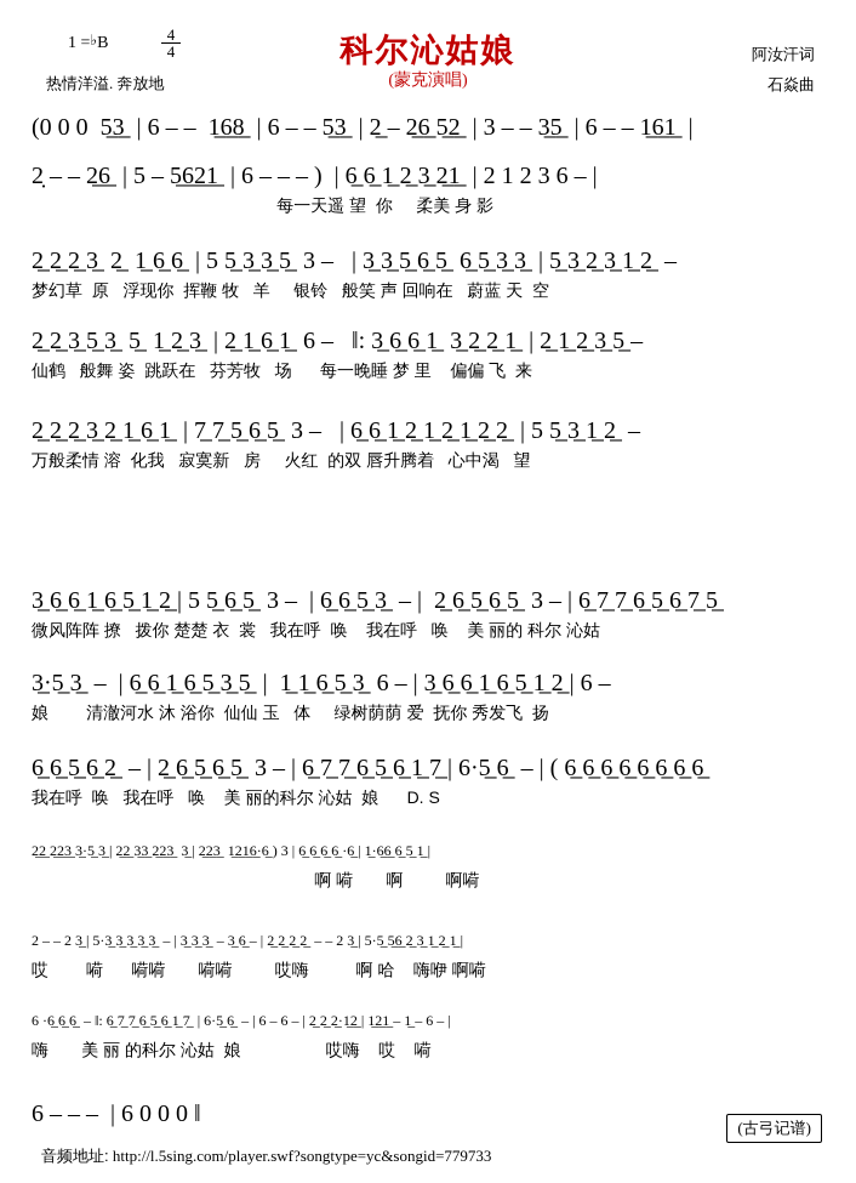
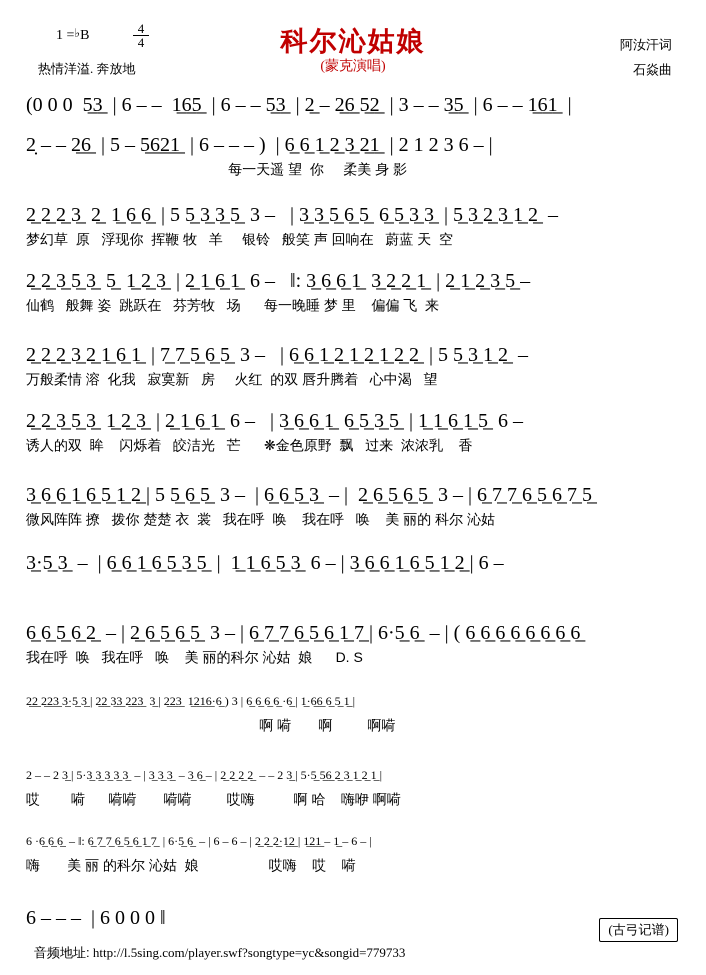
  1 =♭B
  4
  4
  热情洋溢. 奔放地
  科尔沁姑娘
  (蒙克演唱)
  阿汝汗词
  石焱曲
- (0 0 0 5̲3̲ | 6 – – 1̲6̲8̲ | 6 – – 5̲3̲ | 2̲ – 2̲6̲ 5̲2̲ | 3 – – 3̲5̲ | 6 – – 1̲6̲1̲ |
+ (0 0 0 5̲3̲ | 6 – – 1̲6̲5̲ | 6 – – 5̲3̲ | 2̲ – 2̲6̲ 5̲2̲ | 3 – – 3̲5̲ | 6 – – 1̲6̲1̲ |
  2̣ – – 2̲6̲ | 5 – 5̲6̲2̲1̲ | 6 – – – ) | 6̲ 6̲ 1̲ 2̲ 3̲ 2̲1̲ | 2 1 2 3 6 – |
  每一天遥 望 你 柔美 身 影
  2̲ 2̲ 2̲ 3̲ 2̲ 1̲ 6̲ 6̲ | 5 5̲ 3̲ 3̲ 5̲ 3 – | 3̲ 3̲ 5̲ 6̲ 5̲ 6̲ 5̲ 3̲ 3̲ | 5̲ 3̲ 2̲ 3̲ 1̲ 2̲ –
  梦幻草 原 浮现你 挥鞭 牧 羊 银铃 般笑 声 回响在 蔚蓝 天 空
  2̲ 2̲ 3̲ 5̲ 3̲ 5̲ 1̲ 2̲ 3̲ | 2̲ 1̲ 6̲ 1̲ 6 – ‖: 3̲ 6̲ 6̲ 1̲ 3̲ 2̲ 2̲ 1̲ | 2̲ 1̲ 2̲ 3̲ 5̲ –
  仙鹤 般舞 姿 跳跃在 芬芳牧 场 每一晚睡 梦 里 偏偏 飞 来
  2̲ 2̲ 2̲ 3̲ 2̲ 1̲ 6̲ 1̲ | 7̲ 7̲ 5̲ 6̲ 5̲ 3 – | 6̲ 6̲ 1̲ 2̲ 1̲ 2̲ 1̲ 2̲ 2̲ | 5 5̲ 3̲ 1̲ 2̲ –
  万般柔情 溶 化我 寂寞新 房 火红 的双 唇升腾着 心中渴 望
+ 2̲ 2̲ 3̲ 5̲ 3̲ 1̲ 2̲ 3̲ | 2̲ 1̲ 6̲ 1̲ 6 – | 3̲ 6̲ 6̲ 1̲ 6̲ 5̲ 3̲ 5̲ | 1̲ 1̲ 6̲ 1̲ 5̲ 6 –
+ 诱人的双 眸 闪烁着 皎洁光 芒 ❋金色原野 飘 过来 浓浓乳 香
  3̲ 6̲ 6̲ 1̲ 6̲ 5̲ 1̲ 2̲ | 5 5̲ 6̲ 5̲ 3 – | 6̲ 6̲ 5̲ 3̲ – | 2̲ 6̲ 5̲ 6̲ 5̲ 3 – | 6̲ 7̲ 7̲ 6̲ 5̲ 6̲ 7̲ 5̲
  微风阵阵 撩 拨你 楚楚 衣 裳 我在呼 唤 我在呼 唤 美 丽的 科尔 沁姑
  3̲·5̲ 3̲ – | 6̲ 6̲ 1̲ 6̲ 5̲ 3̲ 5̲ | 1̲ 1̲ 6̲ 5̲ 3̲ 6 – | 3̲ 6̲ 6̲ 1̲ 6̲ 5̲ 1̲ 2̲ | 6 –
- 娘 清澈河水 沐 浴你 仙仙 玉 体 绿树荫荫 爱 抚你 秀发飞 扬
  6̲ 6̲ 5̲ 6̲ 2̲ – | 2̲ 6̲ 5̲ 6̲ 5̲ 3 – | 6̲ 7̲ 7̲ 6̲ 5̲ 6̲ 1̲ 7̲ | 6·5̲ 6̲ – | ( 6̲ 6̲ 6̲ 6̲ 6̲ 6̲ 6̲ 6̲
  我在呼 唤 我在呼 唤 美 丽的科尔 沁姑 娘 D. S
  2̲2̲ 2̲2̲3̲ 3̲·5̲ 3̲ | 2̲2̲ 3̲3̲ 2̲2̲3̲ 3̲ | 2̲2̲3̲ 1̲2̲1̲6̲·6̲ ) 3 | 6̲ 6̲ 6̲ 6̲ ·6̲ | 1̲·6̲6̲ 6̲ 5̲ 1̲ |
  啊 嗬 啊 啊嗬
  2 – – 2 3̲ | 5·3̲ 3̲ 3̲ 3̲ 3̲ – | 3̲ 3̲ 3̲ – 3̲ 6̲ – | 2̲ 2̲ 2̲ 2̲ – – 2 3̲ | 5·5̲ 5̲6̲ 2̲ 3̲ 1̲ 2̲ 1̲ |
  哎 嗬 嗬嗬 嗬嗬 哎嗨 啊 哈 嗨咿 啊嗬
  6 ·6̲ 6̲ 6̲ – ‖: 6̲ 7̲ 7̲ 6̲ 5̲ 6̲ 1̲ 7̲ | 6·5̲ 6̲ – | 6 – 6 – | 2̲ 2̲ 2̲·1̲2̲ | 1̲2̲1̲ – 1̲ – 6 – |
  嗨 美 丽 的科尔 沁姑 娘 哎嗨 哎 嗬
  6 – – – | 6 0 0 0 ‖
  (古弓记谱)
  音频地址: http://l.5sing.com/player.swf?songtype=yc&songid=779733
